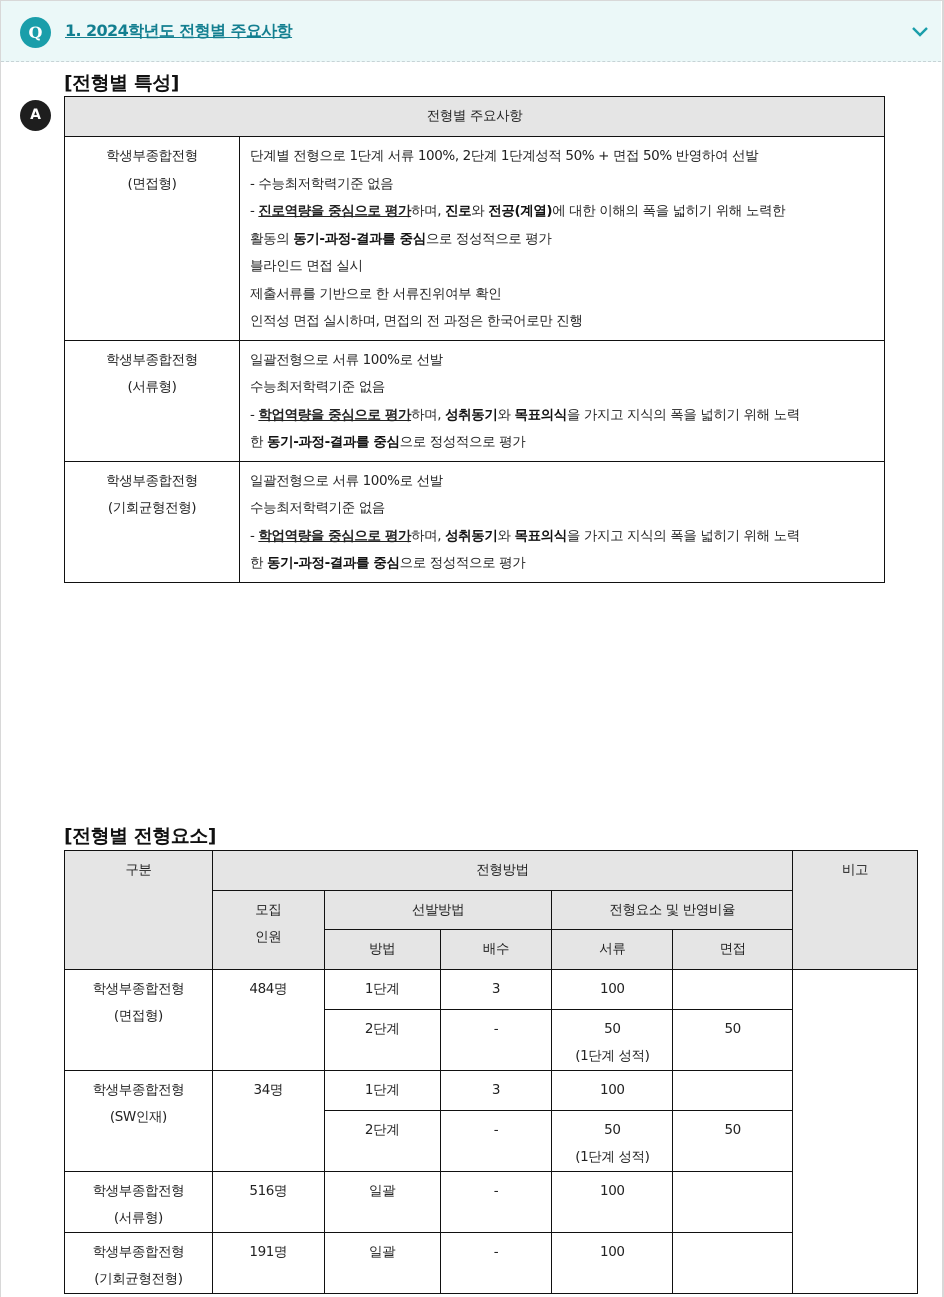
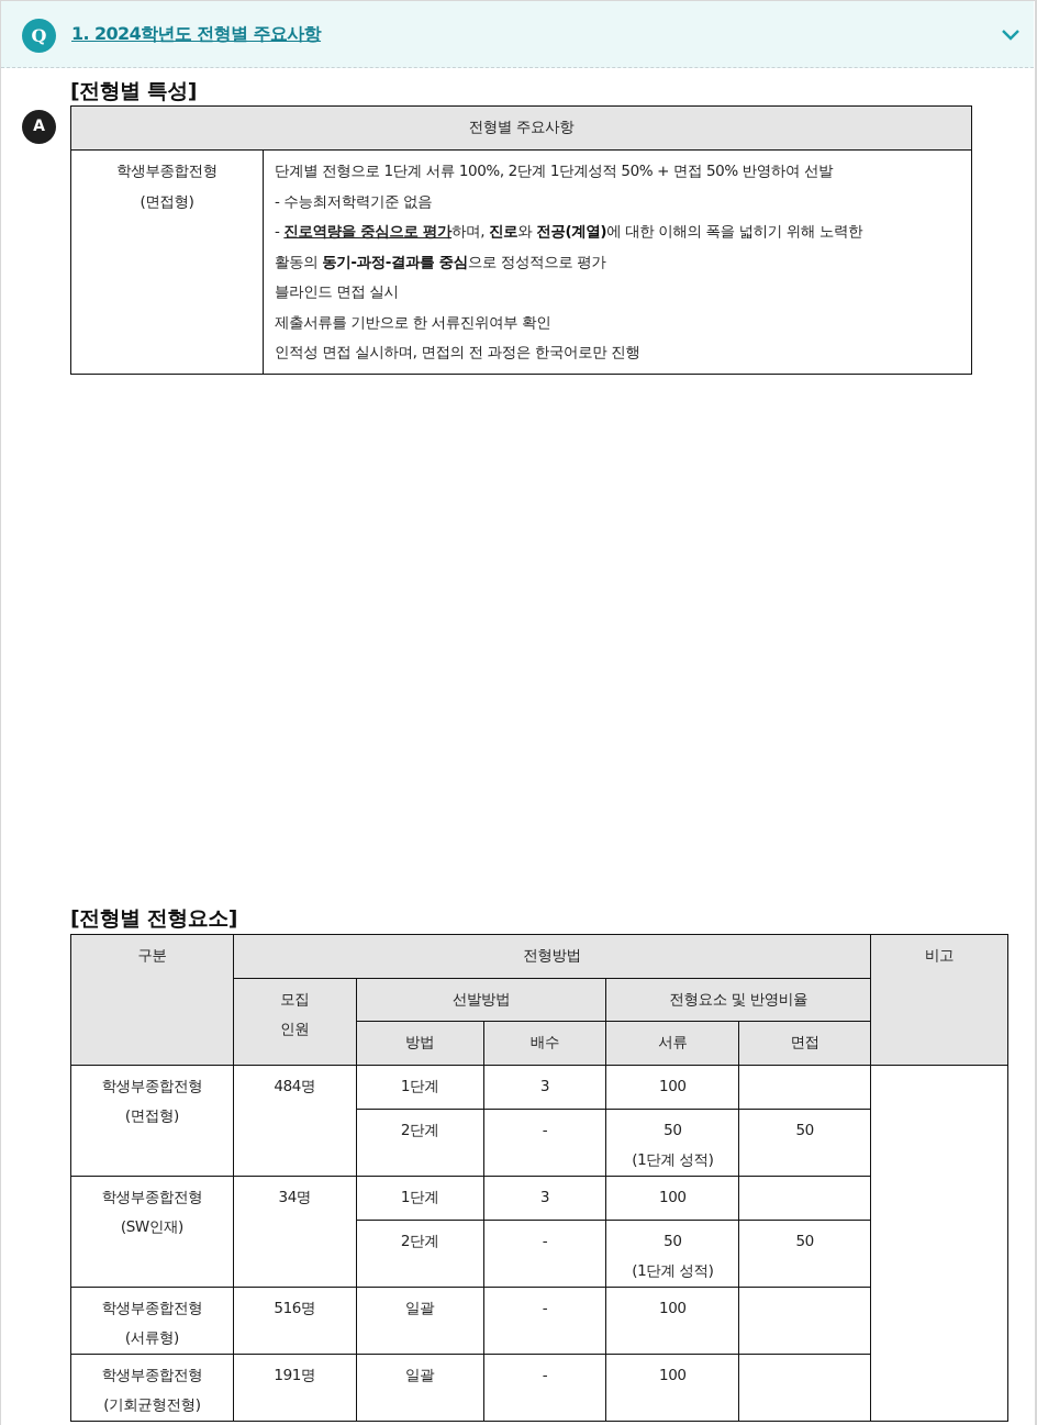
  Q
  1. 2024학년도 전형별 주요사항
  A
  [전형별 특성]
  전형별 주요사항
  학생부종합전형(면접형)	단계별 전형으로 1단계 서류 100%, 2단계 1단계성적 50% + 면접 50% 반영하여 선발- 수능최저학력기준 없음- 진로역량을 중심으로 평가하며, 진로와 전공(계열)에 대한 이해의 폭을 넓히기 위해 노력한활동의 동기-과정-결과를 중심으로 정성적으로 평가블라인드 면접 실시제출서류를 기반으로 한 서류진위여부 확인인적성 면접 실시하며, 면접의 전 과정은 한국어로만 진행
- 학생부종합전형(서류형)	일괄전형으로 서류 100%로 선발수능최저학력기준 없음- 학업역량을 중심으로 평가하며, 성취동기와 목표의식을 가지고 지식의 폭을 넓히기 위해 노력한 동기-과정-결과를 중심으로 정성적으로 평가
- 학생부종합전형(기회균형전형)	일괄전형으로 서류 100%로 선발수능최저학력기준 없음- 학업역량을 중심으로 평가하며, 성취동기와 목표의식을 가지고 지식의 폭을 넓히기 위해 노력한 동기-과정-결과를 중심으로 정성적으로 평가
  [전형별 전형요소]
  구분	전형방법	비고
  모집 인원	선발방법	전형요소 및 반영비율
  방법	배수	서류	면접
  학생부종합전형(면접형)	484명	1단계	3	100
  2단계	-	50(1단계 성적)	50
  학생부종합전형(SW인재)	34명	1단계	3	100
  2단계	-	50(1단계 성적)	50
  학생부종합전형(서류형)	516명	일괄	-	100
  학생부종합전형(기회균형전형)	191명	일괄	-	100
